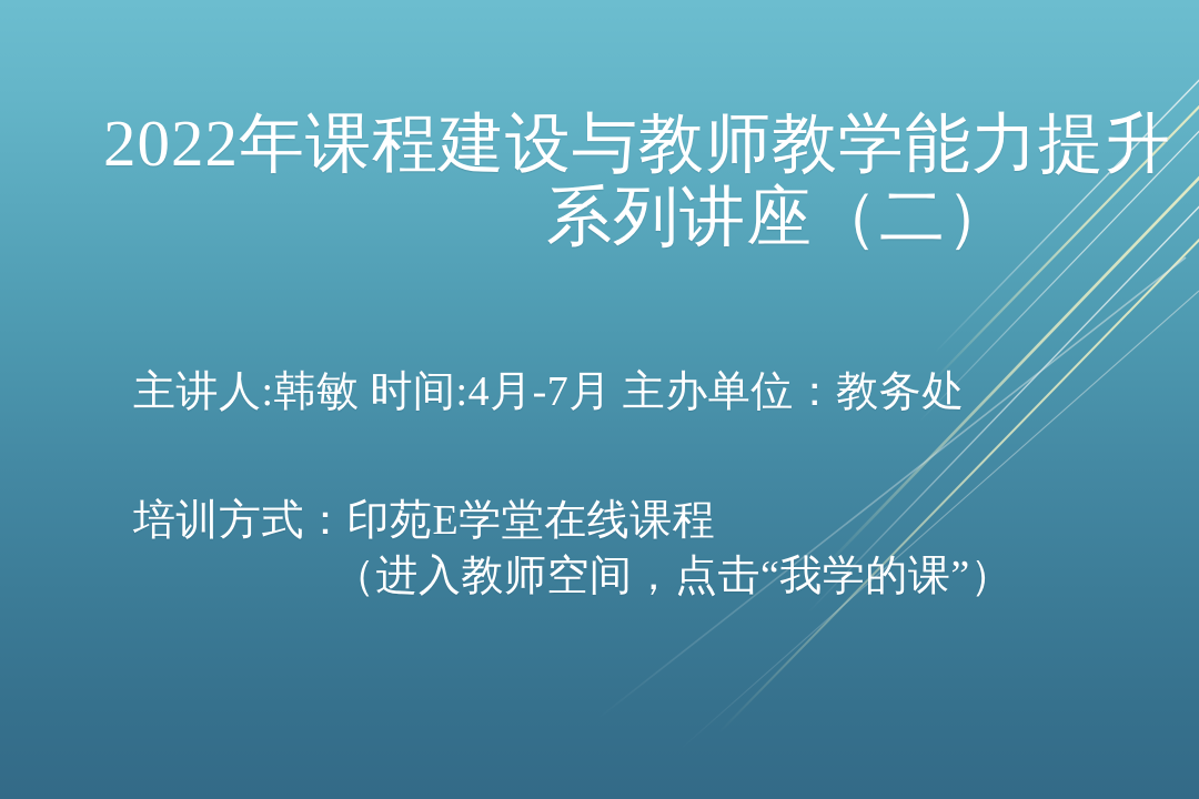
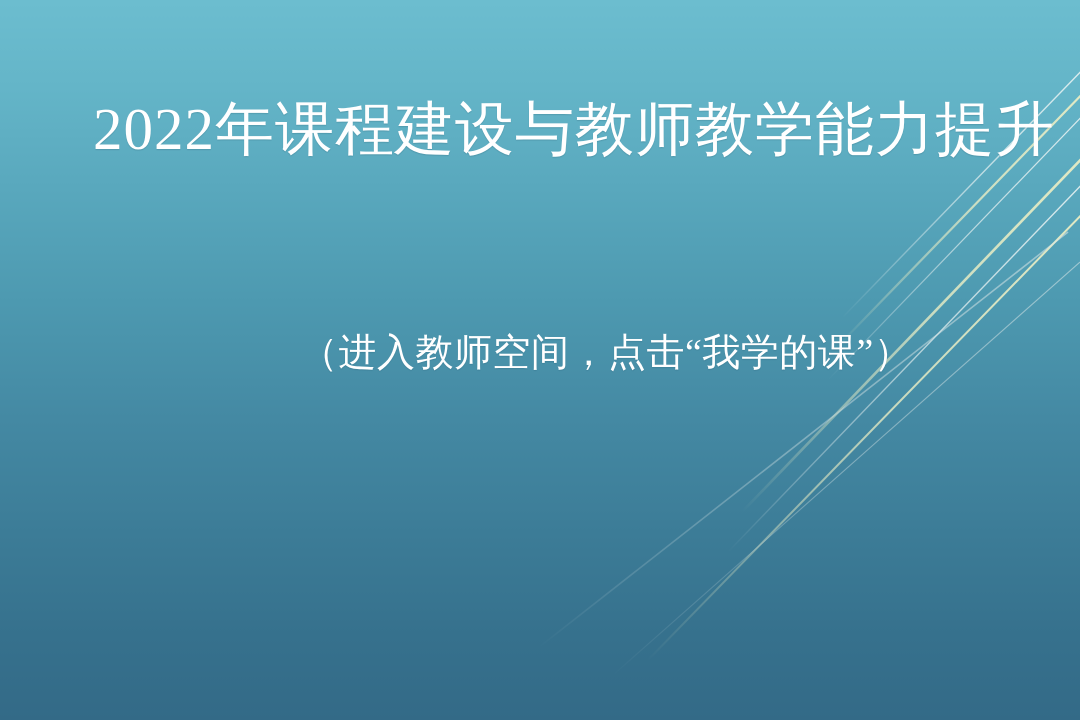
  2022年课程建设与教师教学能力提升
- 系列讲座（二）
- 主讲人:韩敏 时间:4月-7月 主办单位：教务处
- 培训方式：印苑E学堂在线课程
  （进入教师空间，点击“我学的课”）
